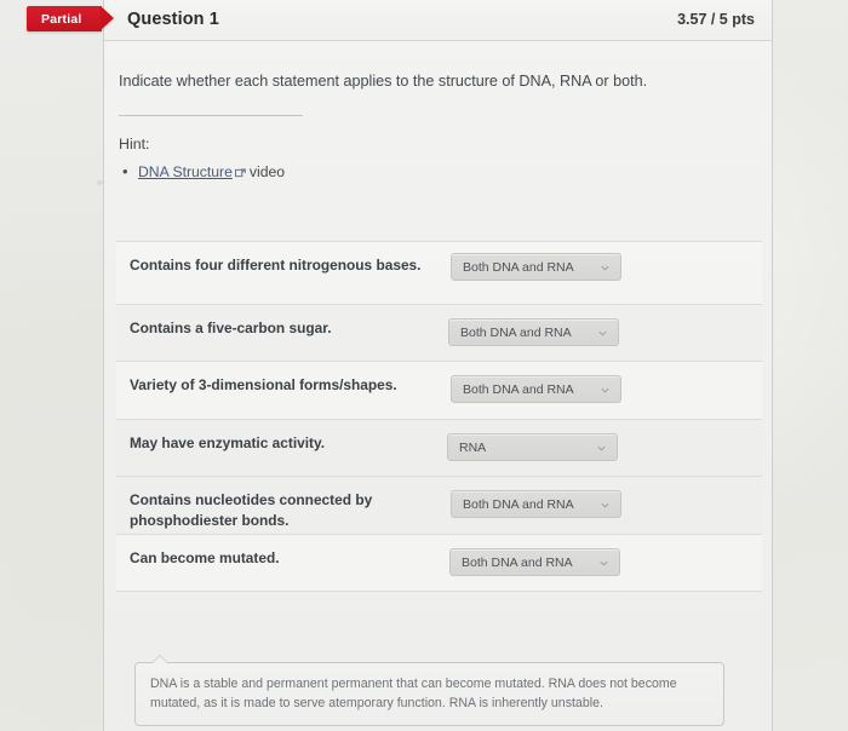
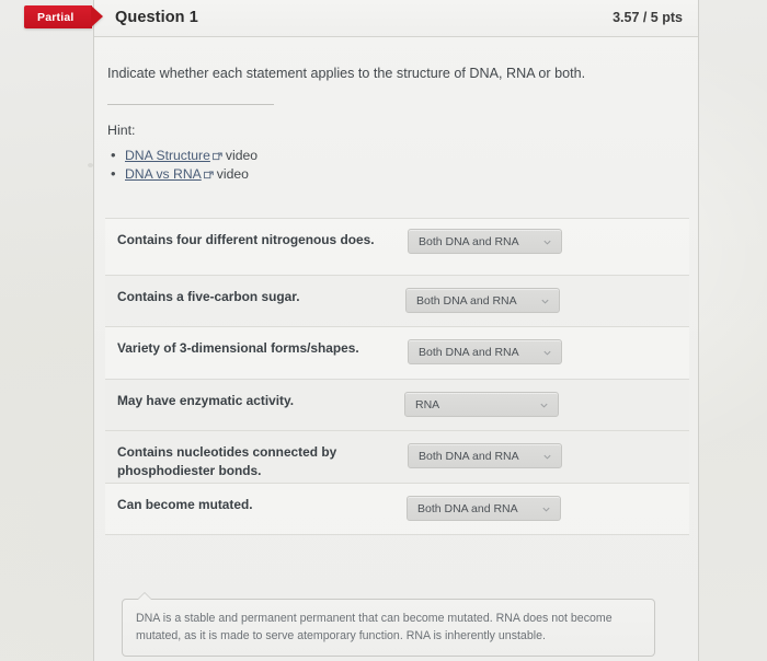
  Question 1
  3.57 / 5 pts
  Indicate whether each statement applies to the structure of DNA, RNA or both.
  Hint:
  DNA Structure video
+ DNA vs RNA video
- Contains four different nitrogenous bases.
+ Contains four different nitrogenous does.
  Both DNA and RNA
  Contains a five-carbon sugar.
  Both DNA and RNA
  Variety of 3-dimensional forms/shapes.
  Both DNA and RNA
  May have enzymatic activity.
  RNA
  Contains nucleotides connected by phosphodiester bonds.
  Both DNA and RNA
  Can become mutated.
  Both DNA and RNA
  DNA is a stable and permanent permanent that can become mutated. RNA does not become mutated, as it is made to serve atemporary function. RNA is inherently unstable.
  Partial
